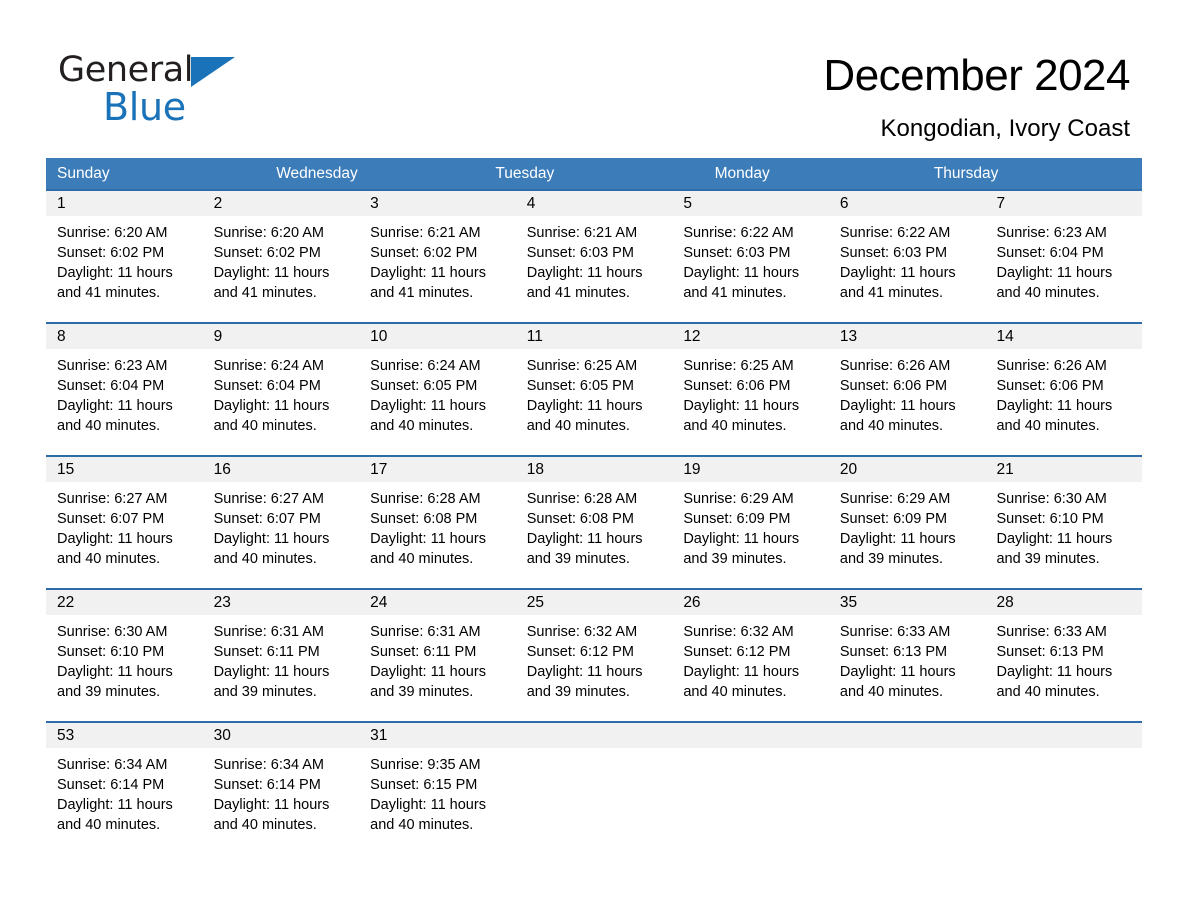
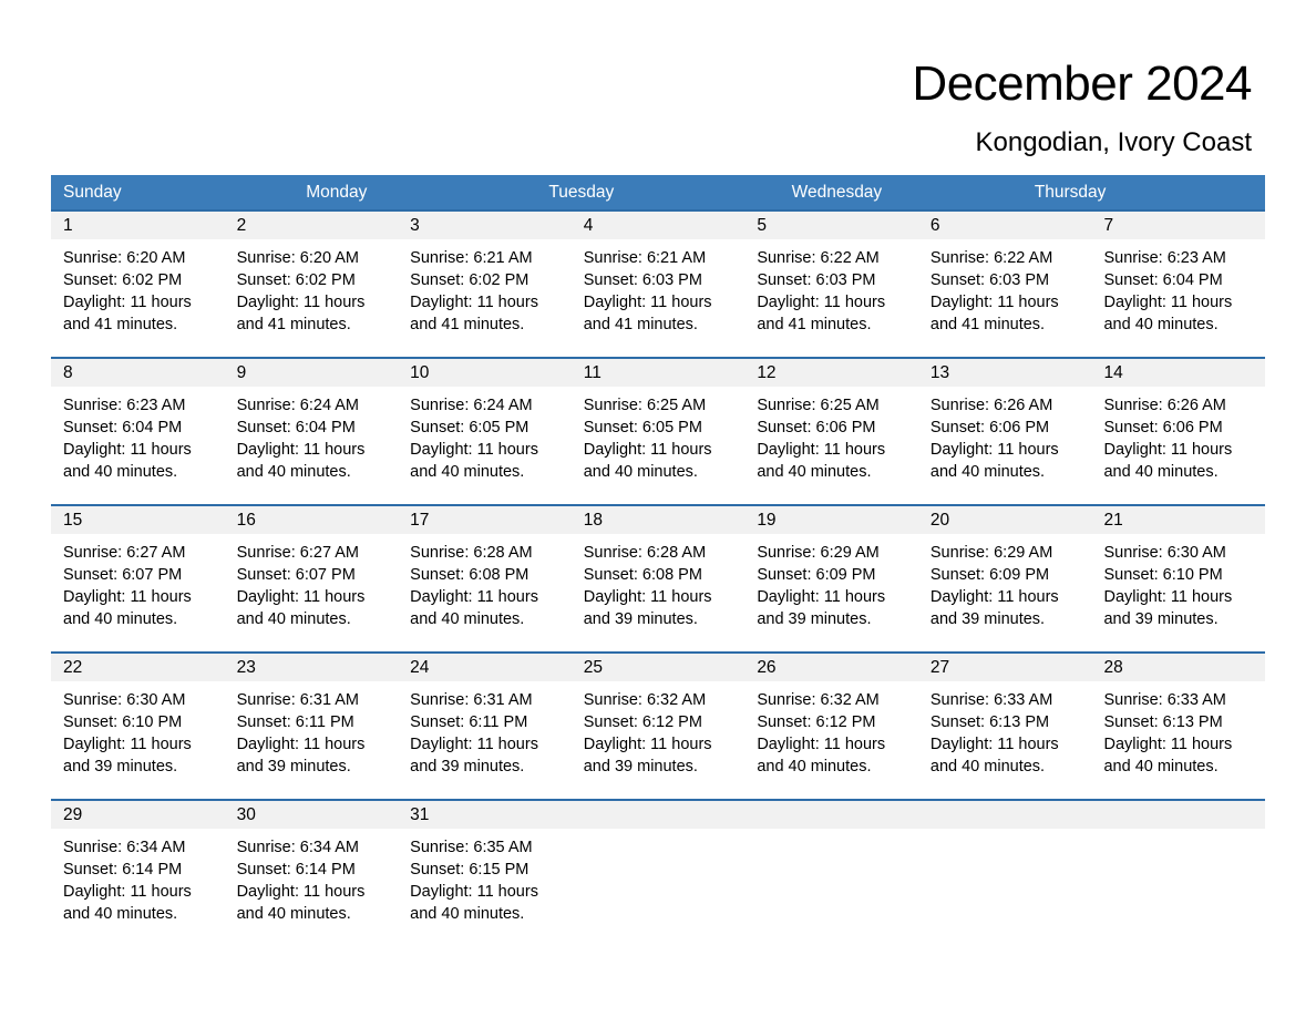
- General
- Blue
  December 2024
  Kongodian, Ivory Coast
  Sunday
- Wednesday
+ Monday
  Tuesday
- Monday
+ Wednesday
  Thursday
  1
  Sunrise: 6:20 AM
  Sunset: 6:02 PM
  Daylight: 11 hours and 41 minutes.
  2
  Sunrise: 6:20 AM
  Sunset: 6:02 PM
  Daylight: 11 hours and 41 minutes.
  3
  Sunrise: 6:21 AM
  Sunset: 6:02 PM
  Daylight: 11 hours and 41 minutes.
  4
  Sunrise: 6:21 AM
  Sunset: 6:03 PM
  Daylight: 11 hours and 41 minutes.
  5
  Sunrise: 6:22 AM
  Sunset: 6:03 PM
  Daylight: 11 hours and 41 minutes.
  6
  Sunrise: 6:22 AM
  Sunset: 6:03 PM
  Daylight: 11 hours and 41 minutes.
  7
  Sunrise: 6:23 AM
  Sunset: 6:04 PM
  Daylight: 11 hours and 40 minutes.
  8
  Sunrise: 6:23 AM
  Sunset: 6:04 PM
  Daylight: 11 hours and 40 minutes.
  9
  Sunrise: 6:24 AM
  Sunset: 6:04 PM
  Daylight: 11 hours and 40 minutes.
  10
  Sunrise: 6:24 AM
  Sunset: 6:05 PM
  Daylight: 11 hours and 40 minutes.
  11
  Sunrise: 6:25 AM
  Sunset: 6:05 PM
  Daylight: 11 hours and 40 minutes.
  12
  Sunrise: 6:25 AM
  Sunset: 6:06 PM
  Daylight: 11 hours and 40 minutes.
  13
  Sunrise: 6:26 AM
  Sunset: 6:06 PM
  Daylight: 11 hours and 40 minutes.
  14
  Sunrise: 6:26 AM
  Sunset: 6:06 PM
  Daylight: 11 hours and 40 minutes.
  15
  Sunrise: 6:27 AM
  Sunset: 6:07 PM
  Daylight: 11 hours and 40 minutes.
  16
  Sunrise: 6:27 AM
  Sunset: 6:07 PM
  Daylight: 11 hours and 40 minutes.
  17
  Sunrise: 6:28 AM
  Sunset: 6:08 PM
  Daylight: 11 hours and 40 minutes.
  18
  Sunrise: 6:28 AM
  Sunset: 6:08 PM
  Daylight: 11 hours and 39 minutes.
  19
  Sunrise: 6:29 AM
  Sunset: 6:09 PM
  Daylight: 11 hours and 39 minutes.
  20
  Sunrise: 6:29 AM
  Sunset: 6:09 PM
  Daylight: 11 hours and 39 minutes.
  21
  Sunrise: 6:30 AM
  Sunset: 6:10 PM
  Daylight: 11 hours and 39 minutes.
  22
  Sunrise: 6:30 AM
  Sunset: 6:10 PM
  Daylight: 11 hours and 39 minutes.
  23
  Sunrise: 6:31 AM
  Sunset: 6:11 PM
  Daylight: 11 hours and 39 minutes.
  24
  Sunrise: 6:31 AM
  Sunset: 6:11 PM
  Daylight: 11 hours and 39 minutes.
  25
  Sunrise: 6:32 AM
  Sunset: 6:12 PM
  Daylight: 11 hours and 39 minutes.
  26
  Sunrise: 6:32 AM
  Sunset: 6:12 PM
  Daylight: 11 hours and 40 minutes.
- 35
+ 27
  Sunrise: 6:33 AM
  Sunset: 6:13 PM
  Daylight: 11 hours and 40 minutes.
  28
  Sunrise: 6:33 AM
  Sunset: 6:13 PM
  Daylight: 11 hours and 40 minutes.
- 53
+ 29
  Sunrise: 6:34 AM
  Sunset: 6:14 PM
  Daylight: 11 hours and 40 minutes.
  30
  Sunrise: 6:34 AM
  Sunset: 6:14 PM
  Daylight: 11 hours and 40 minutes.
  31
- Sunrise: 9:35 AM
+ Sunrise: 6:35 AM
  Sunset: 6:15 PM
  Daylight: 11 hours and 40 minutes.
